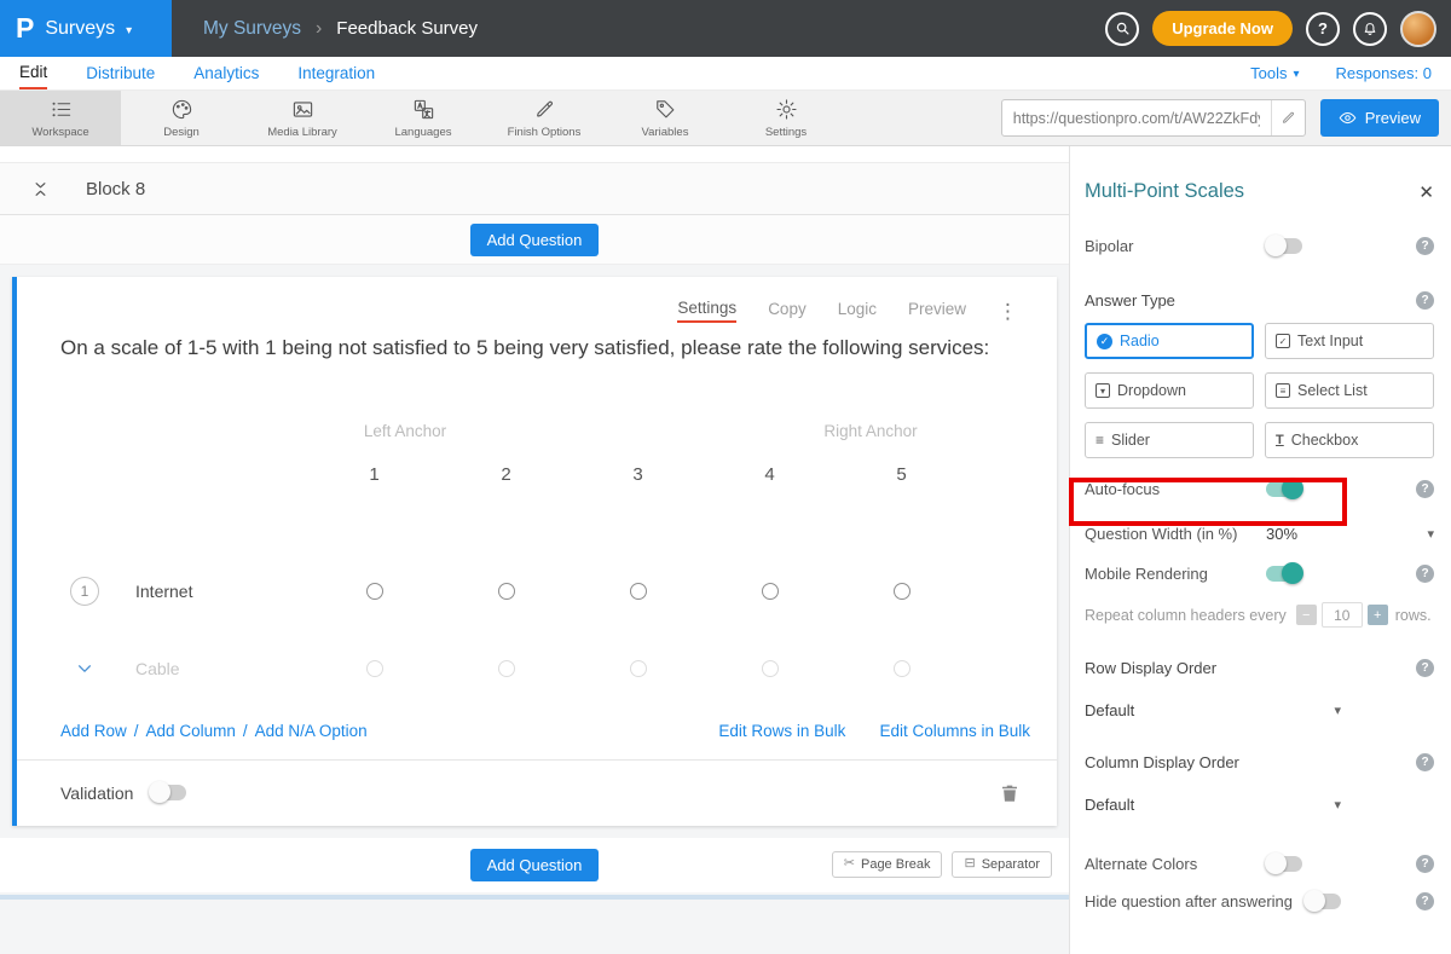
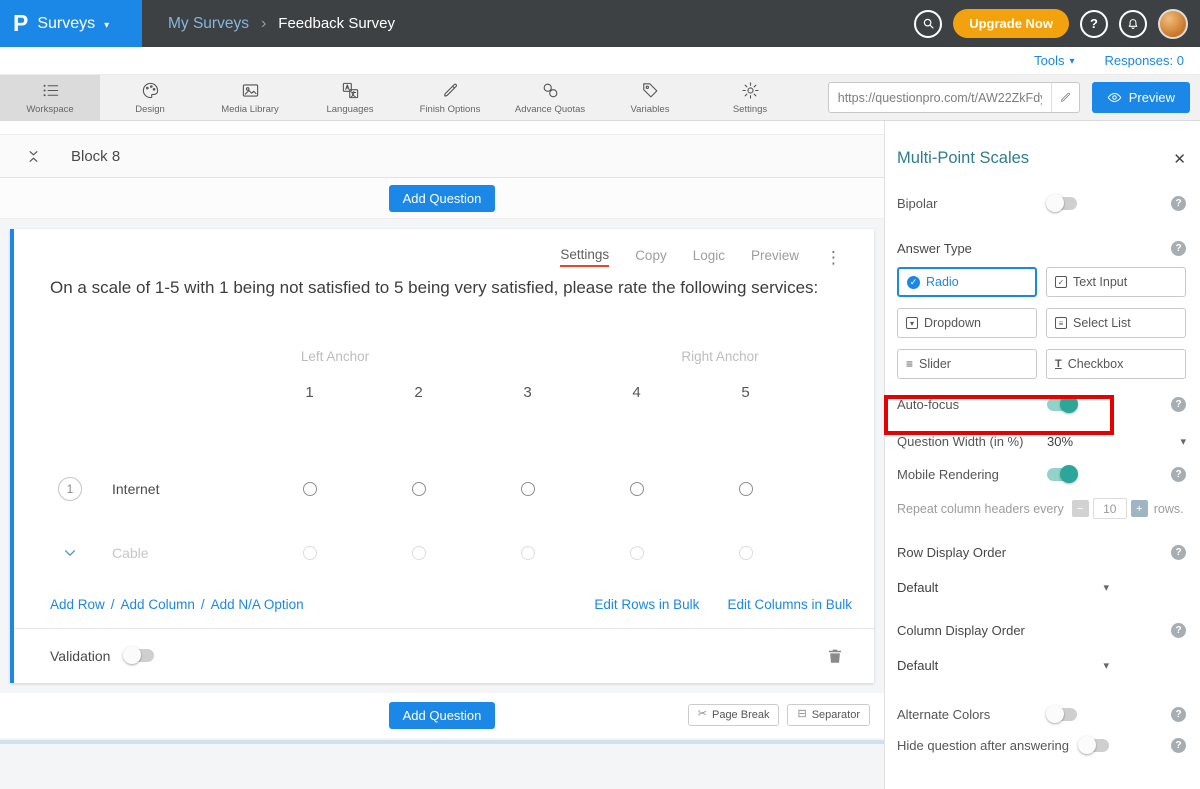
  P
  Surveys
  ▾
  My Surveys
  ›
  Feedback Survey
  Upgrade Now
  ?
- Edit
- Distribute
- Analytics
- Integration
  Tools
  ▾
  Responses: 0
  Workspace
  Design
  Media Library
  Languages
  Finish Options
+ Advance Quotas
  Variables
  Settings
  https://questionpro.com/t/AW22ZkFd
  Preview
  Block 8
  Add Question
  Settings
  Copy
  Logic
  Preview
  ⋮
  On a scale of 1-5 with 1 being not satisfied to 5 being very satisfied, please rate the following services:
  Left Anchor
  Right Anchor
  1
  2
  3
  4
  5
  1
  Internet
  Cable
  Add Row
  /
  Add Column
  /
  Add N/A Option
  Edit Rows in Bulk
  Edit Columns in Bulk
  Validation
  Add Question
  ✂
  Page Break
  ⊟
  Separator
  Multi-Point Scales
  ✕
  Bipolar
  ?
  Answer Type
  ?
  ✓
  Radio
  ✓
  Text Input
  ▾
  Dropdown
  ≡
  Select List
  ≡
  Slider
  T
  Checkbox
  Auto-focus
  ?
  Question Width (in %)
  30%
  ▾
  Mobile Rendering
  ?
  Repeat column headers every
  −
  10
  +
  rows.
  Row Display Order
  ?
  Default
  ▾
  Column Display Order
  ?
  Default
  ▾
  Alternate Colors
  ?
  Hide question after answering
  ?
